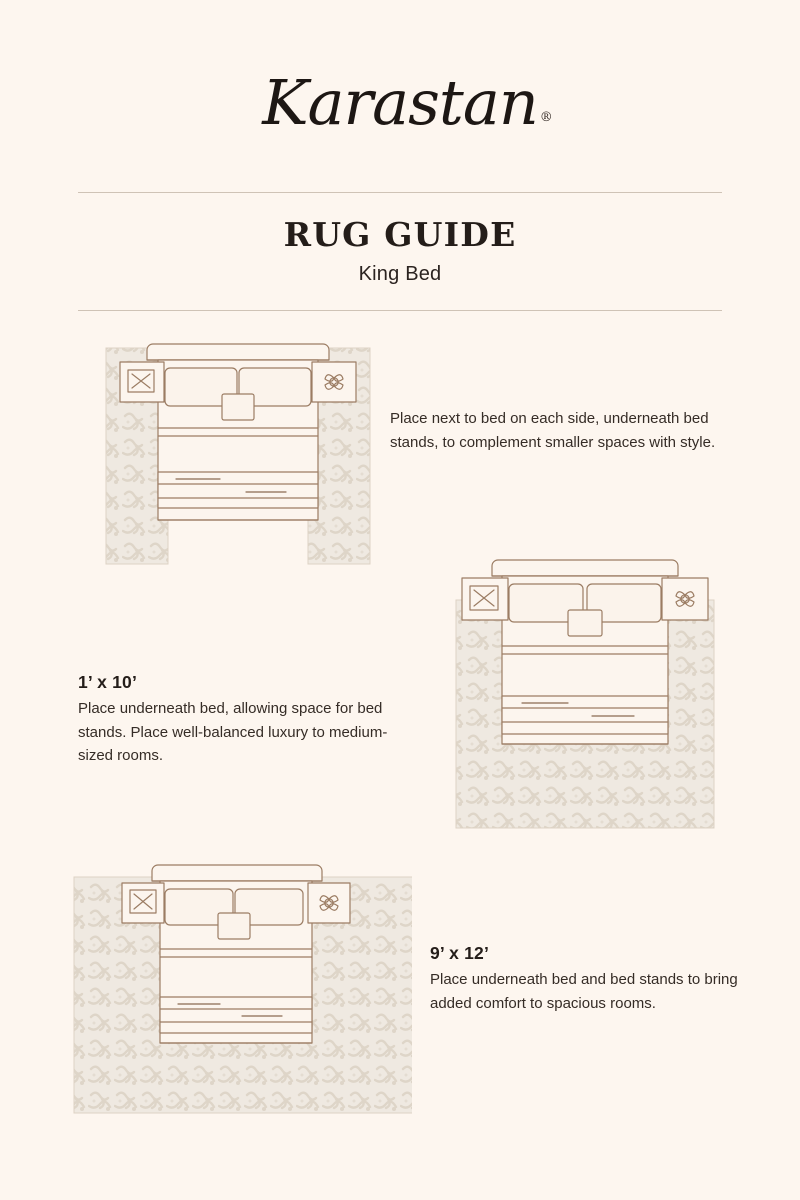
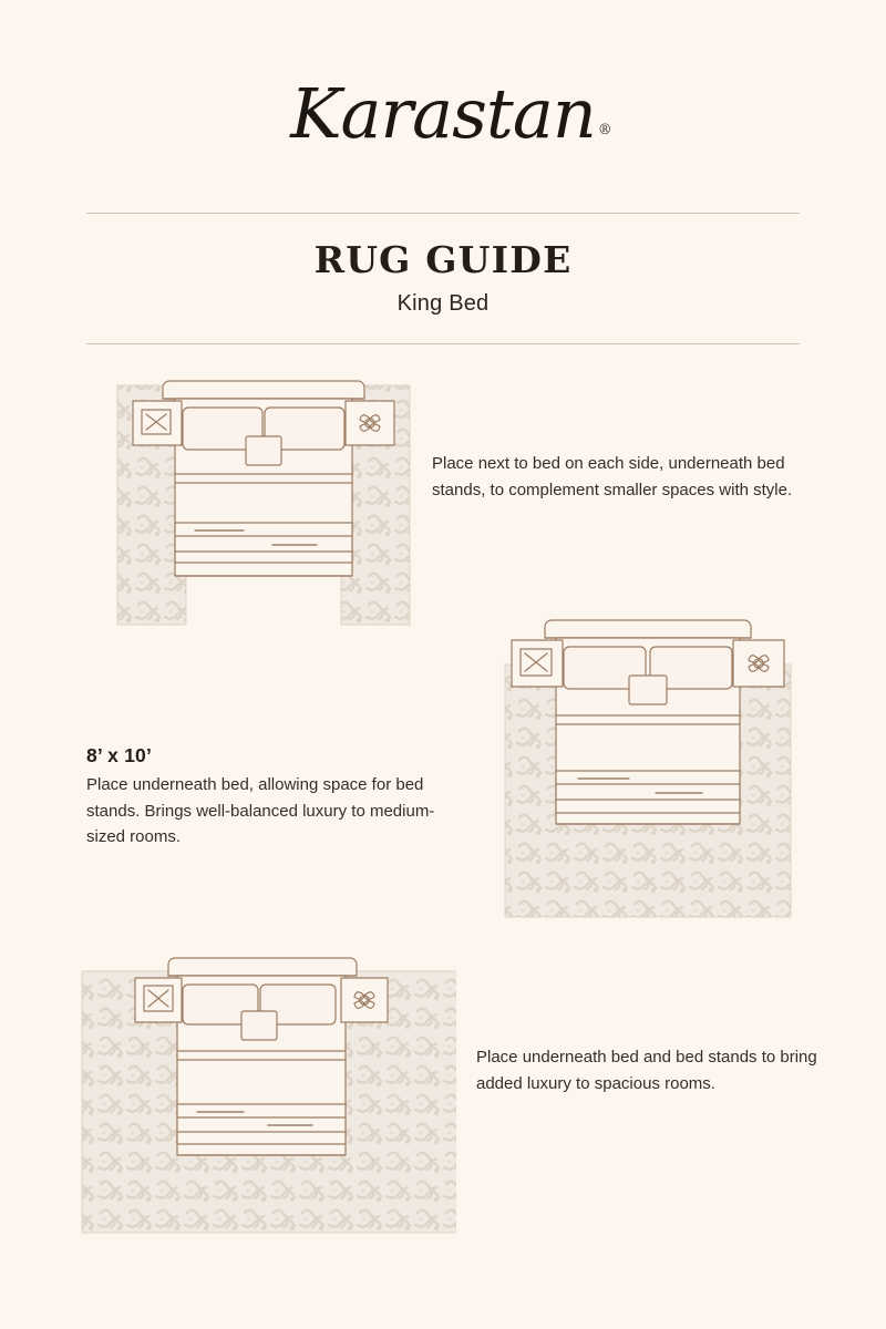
  Karastan
  ®
  RUG GUIDE
  King Bed
  Place next to bed on each side, underneath bed stands, to complement smaller spaces with style.
- 1’ x 10’
+ 8’ x 10’
- Place underneath bed, allowing space for bed stands. Place well-balanced luxury to medium-sized rooms.
+ Place underneath bed, allowing space for bed stands. Brings well-balanced luxury to medium-sized rooms.
- 9’ x 12’
- Place underneath bed and bed stands to bring added comfort to spacious rooms.
+ Place underneath bed and bed stands to bring added luxury to spacious rooms.
